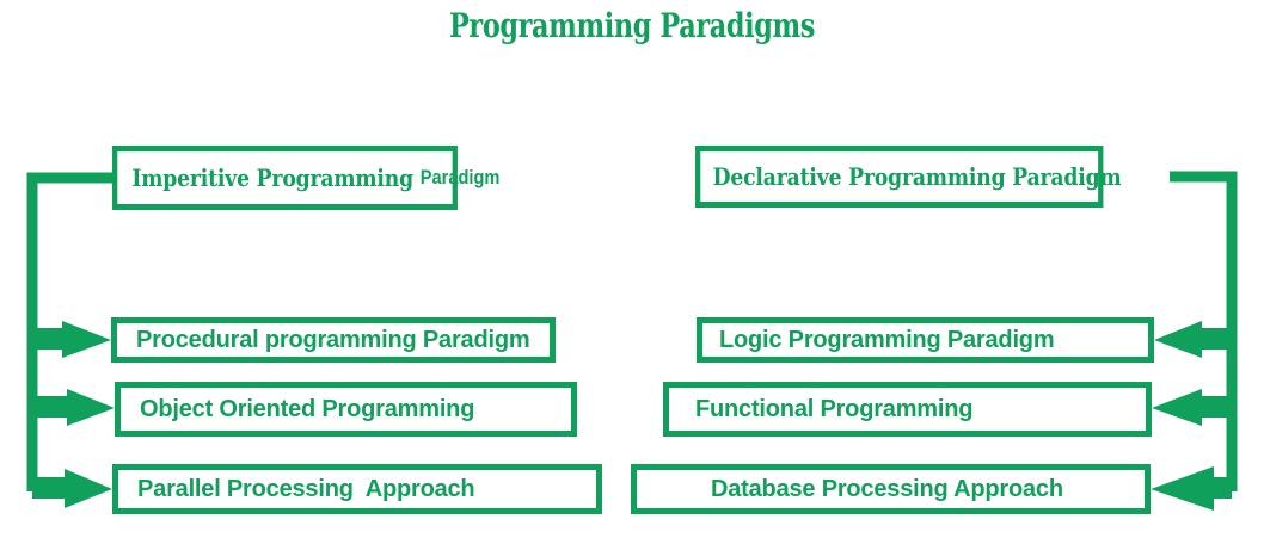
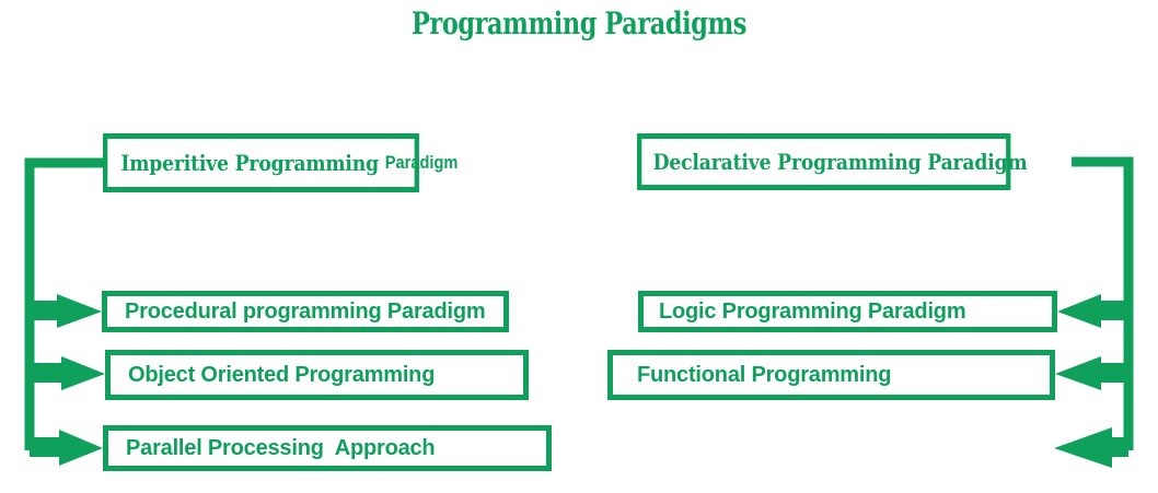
  Programming Paradigms
  Imperitive Programming
  Paradigm
  Procedural programming Paradigm
  Object Oriented Programming
  Parallel Processing Approach
  Declarative Programming Paradigm
  Logic Programming Paradigm
  Functional Programming
- Database Processing Approach
